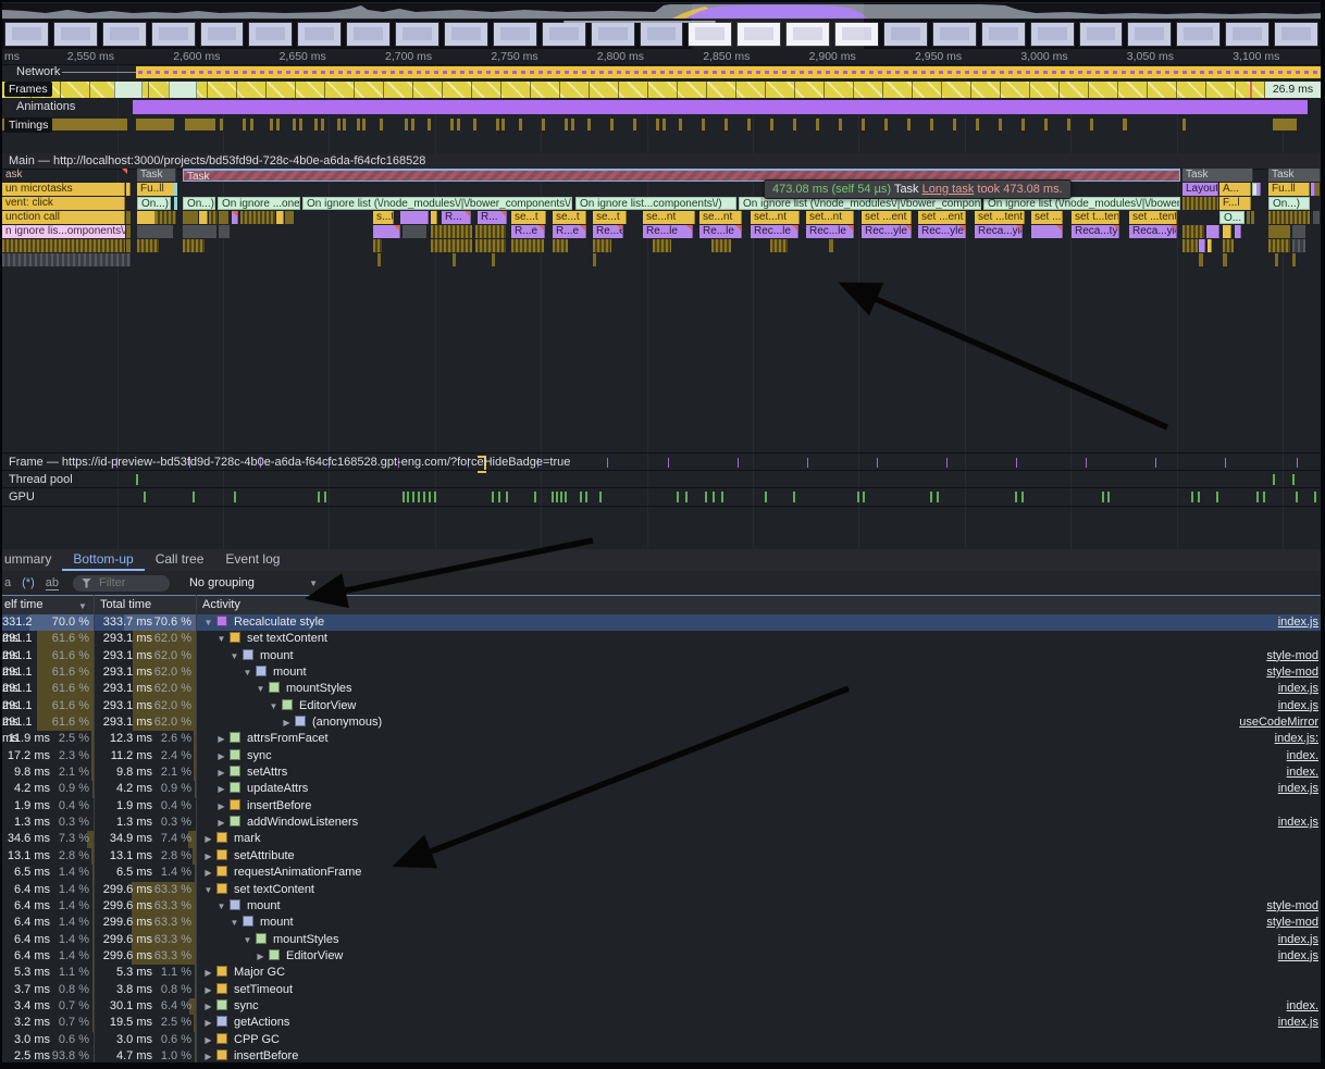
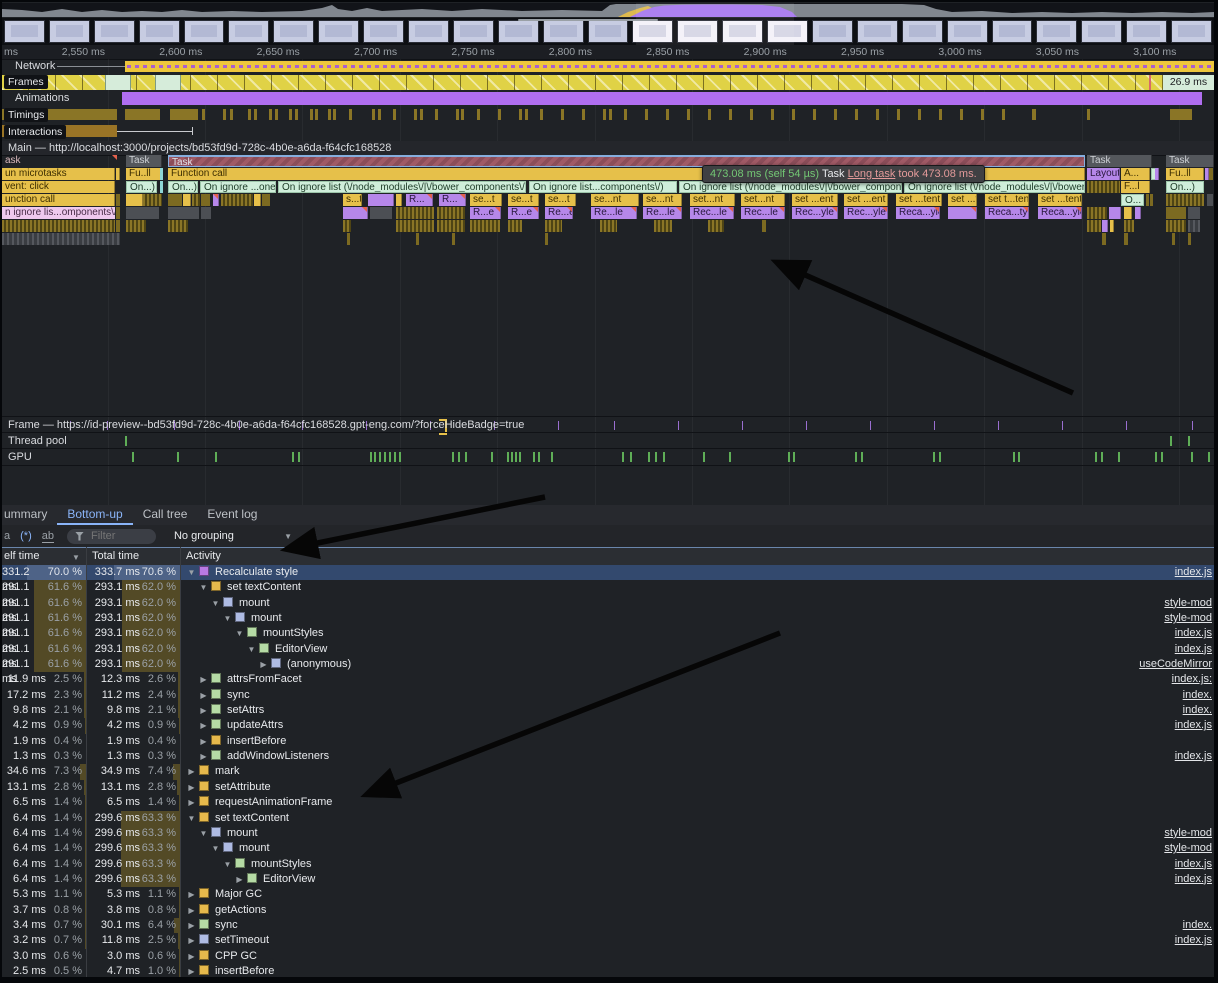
  ms
  2,550 ms
  2,600 ms
  2,650 ms
  2,700 ms
  2,750 ms
  2,800 ms
  2,850 ms
  2,900 ms
  2,950 ms
  3,000 ms
  3,050 ms
  3,100 ms
  Network
  26.9 ms
  Frames
  Animations
  Timings
+ Interactions
  Main — http://localhost:3000/projects/bd53fd9d-728c-4b0e-a6da-f64cfc168528
  ask
  Task
  Task
  Task
  Task
  un microtasks
  Fu..ll
+ Function call
  Layout
  A...
  Fu..ll
  vent: click
  On...)
  On...)
  On ignore ...one
  On ignore list (\/node_modules\/|\/bower_components\/
  On ignore list...components\/)
  On ignore list (\/node_modules\/|\/bower_compon
  On ignore list (\/node_modules\/|\/bower
  F...l
  On...)
  unction call
  s...t
  R...
  R...
  se...t
  se...t
  se...t
  se...nt
  se...nt
  set...nt
  set...nt
  set ...ent
  set ...ent
  set ...tent
  set ...t
  set t...ten
  set ...tent
  O...
  n ignore lis...omponents\
  R...e
  R...e
  Re...e
  Re...le
  Re...le
  Rec...le
  Rec...le
  Rec...yle
  Rec...yle
  Reca...yl
  Reca...tyl
  Reca...yl
  Frame — https://id-preview--bd53fd9d-728c-4b0e-a6da-f64cfc168528.gpt-eng.com/?forceHideBadge=true
  Thread pool
  GPU
  473.08 ms (self 54 µs) Task Long task took 473.08 ms.
  ummary
  Bottom-up
  Call tree
  Event log
  a
  (*)
  ab
  Filter
  No grouping
  ▼
  elf time
  ▼
  Total time
  Activity
  331.2 ms
  70.0 %
  333.7 ms
  70.6 %
  ▼ Recalculate style
  index.js
  291.1 ms
  61.6 %
  293.1 ms
  62.0 %
  ▼ set textContent
  291.1 ms
  61.6 %
  293.1 ms
  62.0 %
  ▼ mount
  style-mod
  291.1 ms
  61.6 %
  293.1 ms
  62.0 %
  ▼ mount
  style-mod
  291.1 ms
  61.6 %
  293.1 ms
  62.0 %
  ▼ mountStyles
  index.js
  291.1 ms
  61.6 %
  293.1 ms
  62.0 %
  ▼ EditorView
  index.js
  291.1 ms
  61.6 %
  293.1 ms
  62.0 %
  ▶ (anonymous)
  useCodeMirror
  11.9 ms
  2.5 %
  12.3 ms
  2.6 %
  ▶ attrsFromFacet
  index.js:
  17.2 ms
  2.3 %
  11.2 ms
  2.4 %
  ▶ sync
  index.
  9.8 ms
  2.1 %
  9.8 ms
  2.1 %
  ▶ setAttrs
  index.
  4.2 ms
  0.9 %
  4.2 ms
  0.9 %
  ▶ updateAttrs
  index.js
  1.9 ms
  0.4 %
  1.9 ms
  0.4 %
  ▶ insertBefore
  1.3 ms
  0.3 %
  1.3 ms
  0.3 %
  ▶ addWindowListeners
  index.js
  34.6 ms
  7.3 %
  34.9 ms
  7.4 %
  ▶ mark
  13.1 ms
  2.8 %
  13.1 ms
  2.8 %
  ▶ setAttribute
  6.5 ms
  1.4 %
  6.5 ms
  1.4 %
  ▶ requestAnimationFrame
  6.4 ms
  1.4 %
  299.6 ms
  63.3 %
  ▼ set textContent
  6.4 ms
  1.4 %
  299.6 ms
  63.3 %
  ▼ mount
  style-mod
  6.4 ms
  1.4 %
  299.6 ms
  63.3 %
  ▼ mount
  style-mod
  6.4 ms
  1.4 %
  299.6 ms
  63.3 %
  ▼ mountStyles
  index.js
  6.4 ms
  1.4 %
  299.6 ms
  63.3 %
  ▶ EditorView
  index.js
  5.3 ms
  1.1 %
  5.3 ms
  1.1 %
  ▶ Major GC
  3.7 ms
  0.8 %
  3.8 ms
  0.8 %
- ▶ setTimeout
+ ▶ getActions
  3.4 ms
  0.7 %
  30.1 ms
  6.4 %
  ▶ sync
  index.
  3.2 ms
  0.7 %
- 19.5 ms
+ 11.8 ms
  2.5 %
- ▶ getActions
+ ▶ setTimeout
  index.js
  3.0 ms
  0.6 %
  3.0 ms
  0.6 %
  ▶ CPP GC
  2.5 ms
- 93.8 %
+ 0.5 %
  4.7 ms
  1.0 %
  ▶ insertBefore
